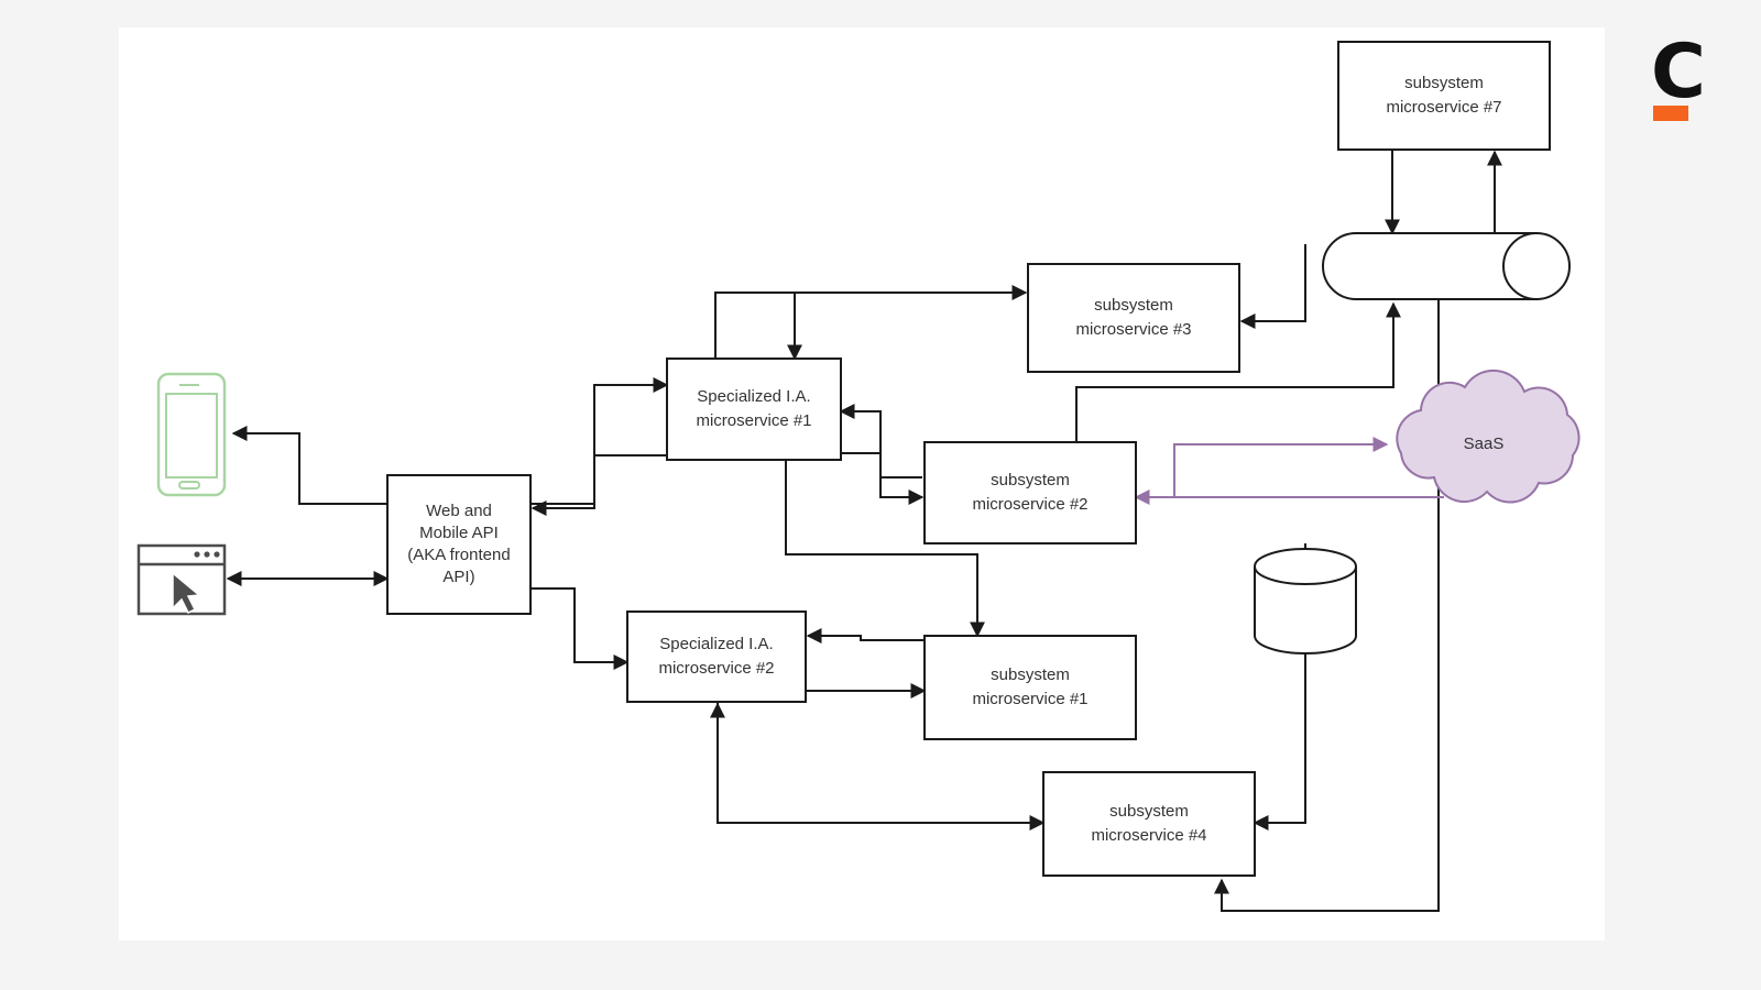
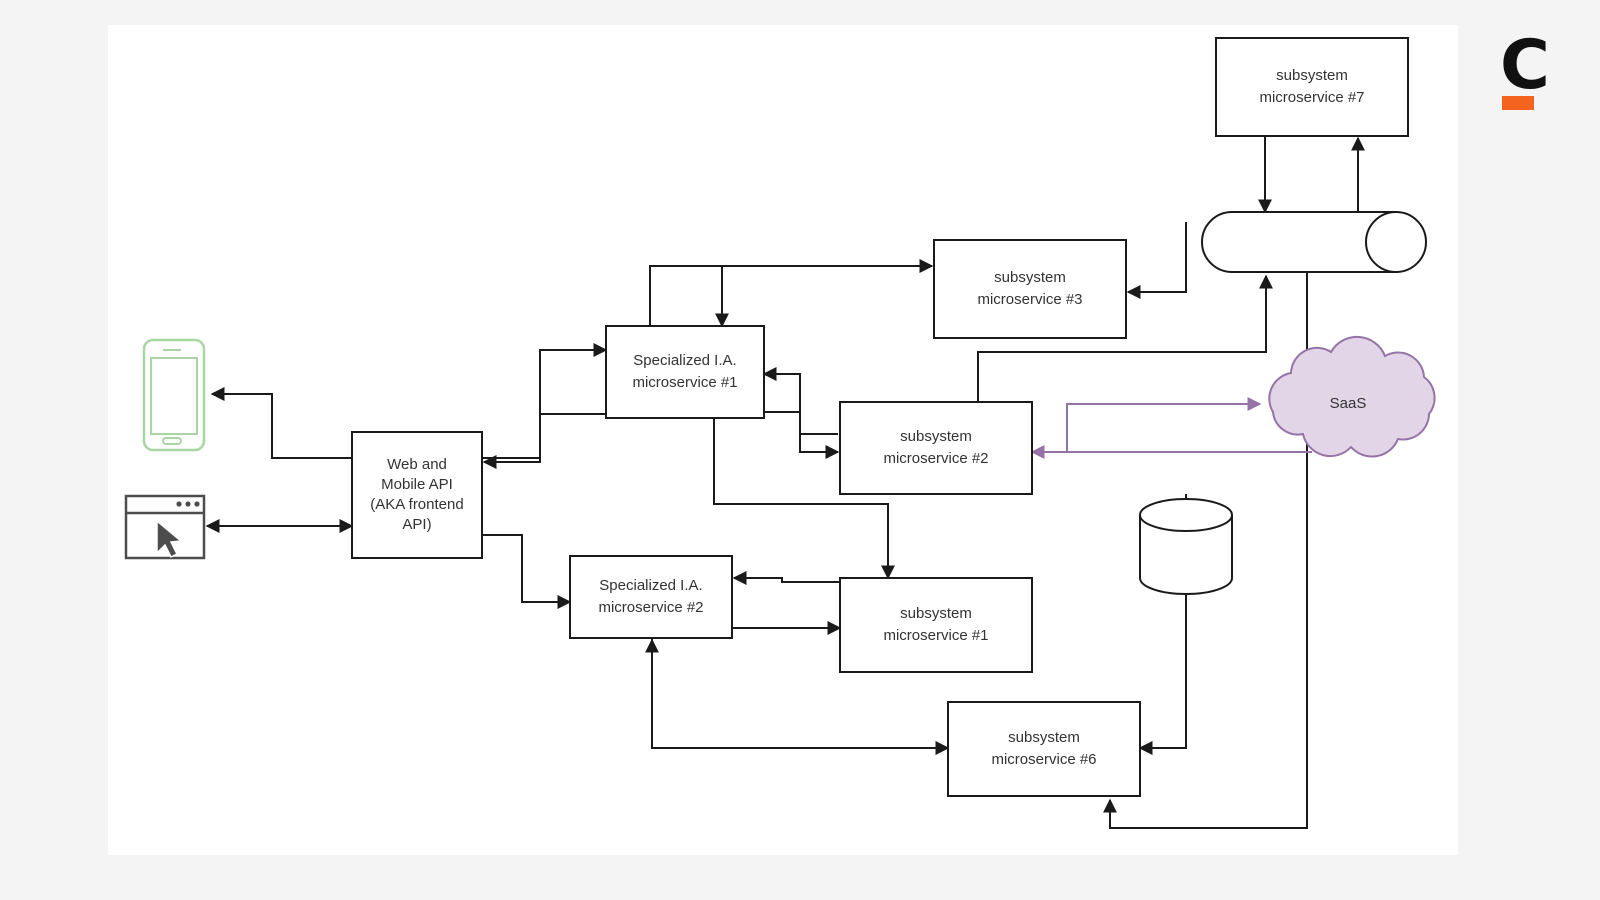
  Web and
  Mobile API
  (AKA frontend
  API)
  Specialized I.A.
  microservice #1
  Specialized I.A.
  microservice #2
  subsystem
  microservice #3
  subsystem
  microservice #2
  subsystem
  microservice #1
  subsystem
- microservice #4
+ microservice #6
  subsystem
  microservice #7
  SaaS
  C
